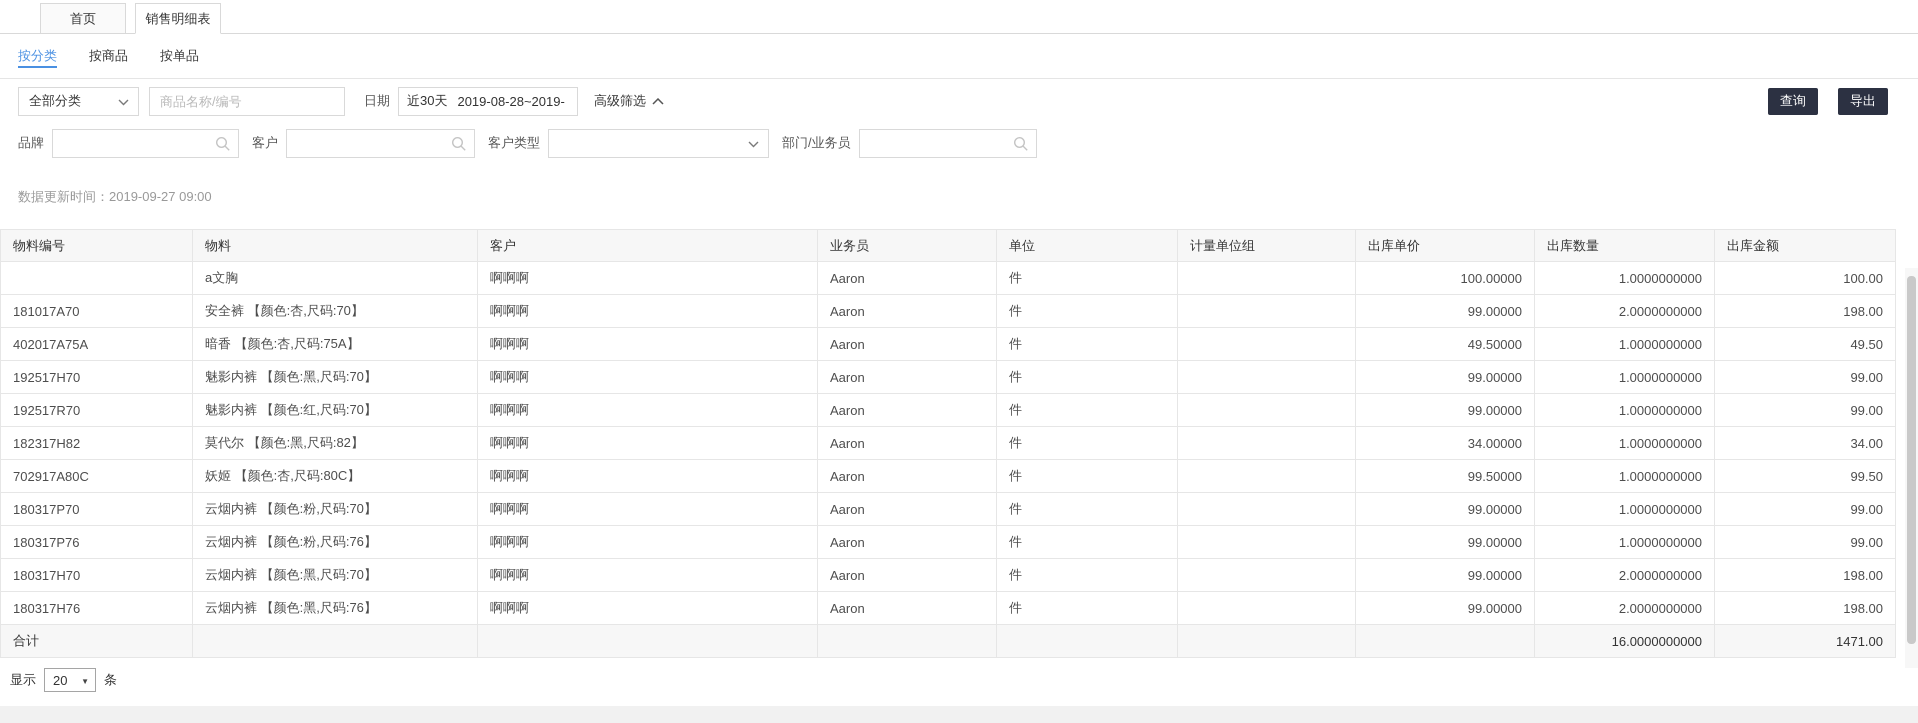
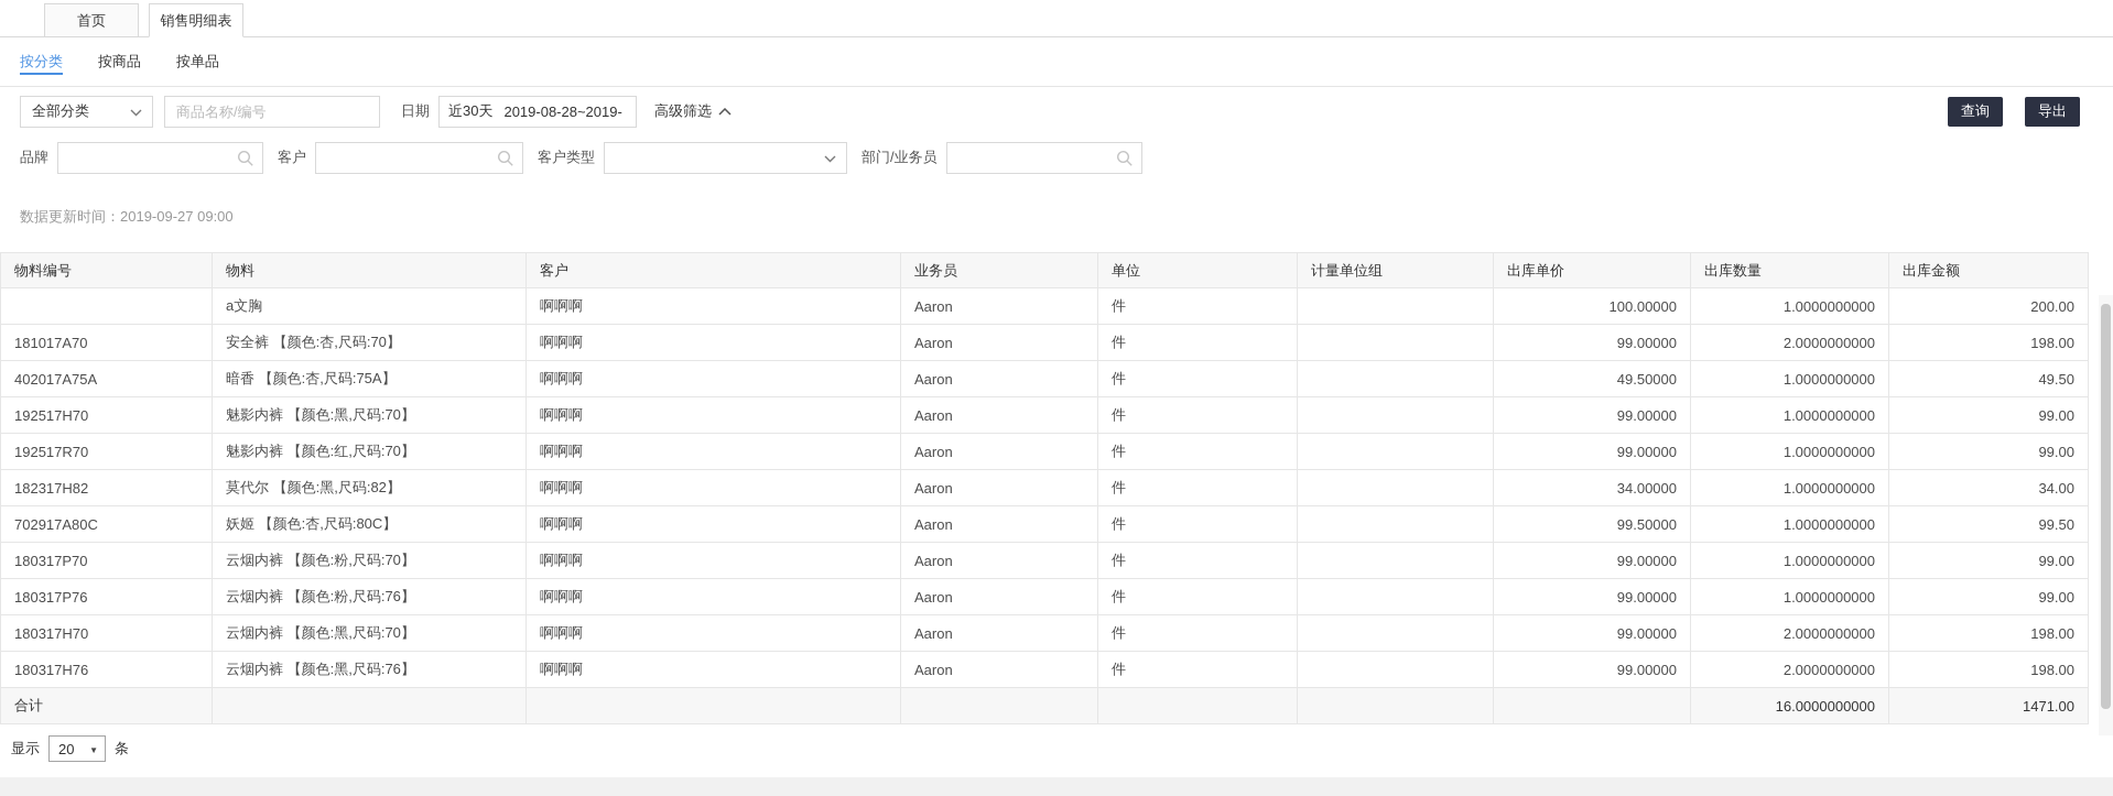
  首页
  销售明细表
  按分类
  按商品
  按单品
  全部分类
  商品名称/编号
  日期
  近30天
  2019-08-28~2019-
  高级筛选
  查询
  导出
  品牌
  客户
  客户类型
  部门/业务员
  数据更新时间：2019-09-27 09:00
  物料编号	物料	客户	业务员	单位	计量单位组	出库单价	出库数量	出库金额
- 	a文胸	啊啊啊	Aaron	件		100.00000	1.0000000000	100.00
+ 	a文胸	啊啊啊	Aaron	件		100.00000	1.0000000000	200.00
  181017A70	安全裤 【颜色:杏,尺码:70】	啊啊啊	Aaron	件		99.00000	2.0000000000	198.00
  402017A75A	暗香 【颜色:杏,尺码:75A】	啊啊啊	Aaron	件		49.50000	1.0000000000	49.50
  192517H70	魅影内裤 【颜色:黑,尺码:70】	啊啊啊	Aaron	件		99.00000	1.0000000000	99.00
  192517R70	魅影内裤 【颜色:红,尺码:70】	啊啊啊	Aaron	件		99.00000	1.0000000000	99.00
  182317H82	莫代尔 【颜色:黑,尺码:82】	啊啊啊	Aaron	件		34.00000	1.0000000000	34.00
  702917A80C	妖姬 【颜色:杏,尺码:80C】	啊啊啊	Aaron	件		99.50000	1.0000000000	99.50
  180317P70	云烟内裤 【颜色:粉,尺码:70】	啊啊啊	Aaron	件		99.00000	1.0000000000	99.00
  180317P76	云烟内裤 【颜色:粉,尺码:76】	啊啊啊	Aaron	件		99.00000	1.0000000000	99.00
  180317H70	云烟内裤 【颜色:黑,尺码:70】	啊啊啊	Aaron	件		99.00000	2.0000000000	198.00
  180317H76	云烟内裤 【颜色:黑,尺码:76】	啊啊啊	Aaron	件		99.00000	2.0000000000	198.00
  合计							16.0000000000	1471.00
  显示
  20
  ▼
  条
